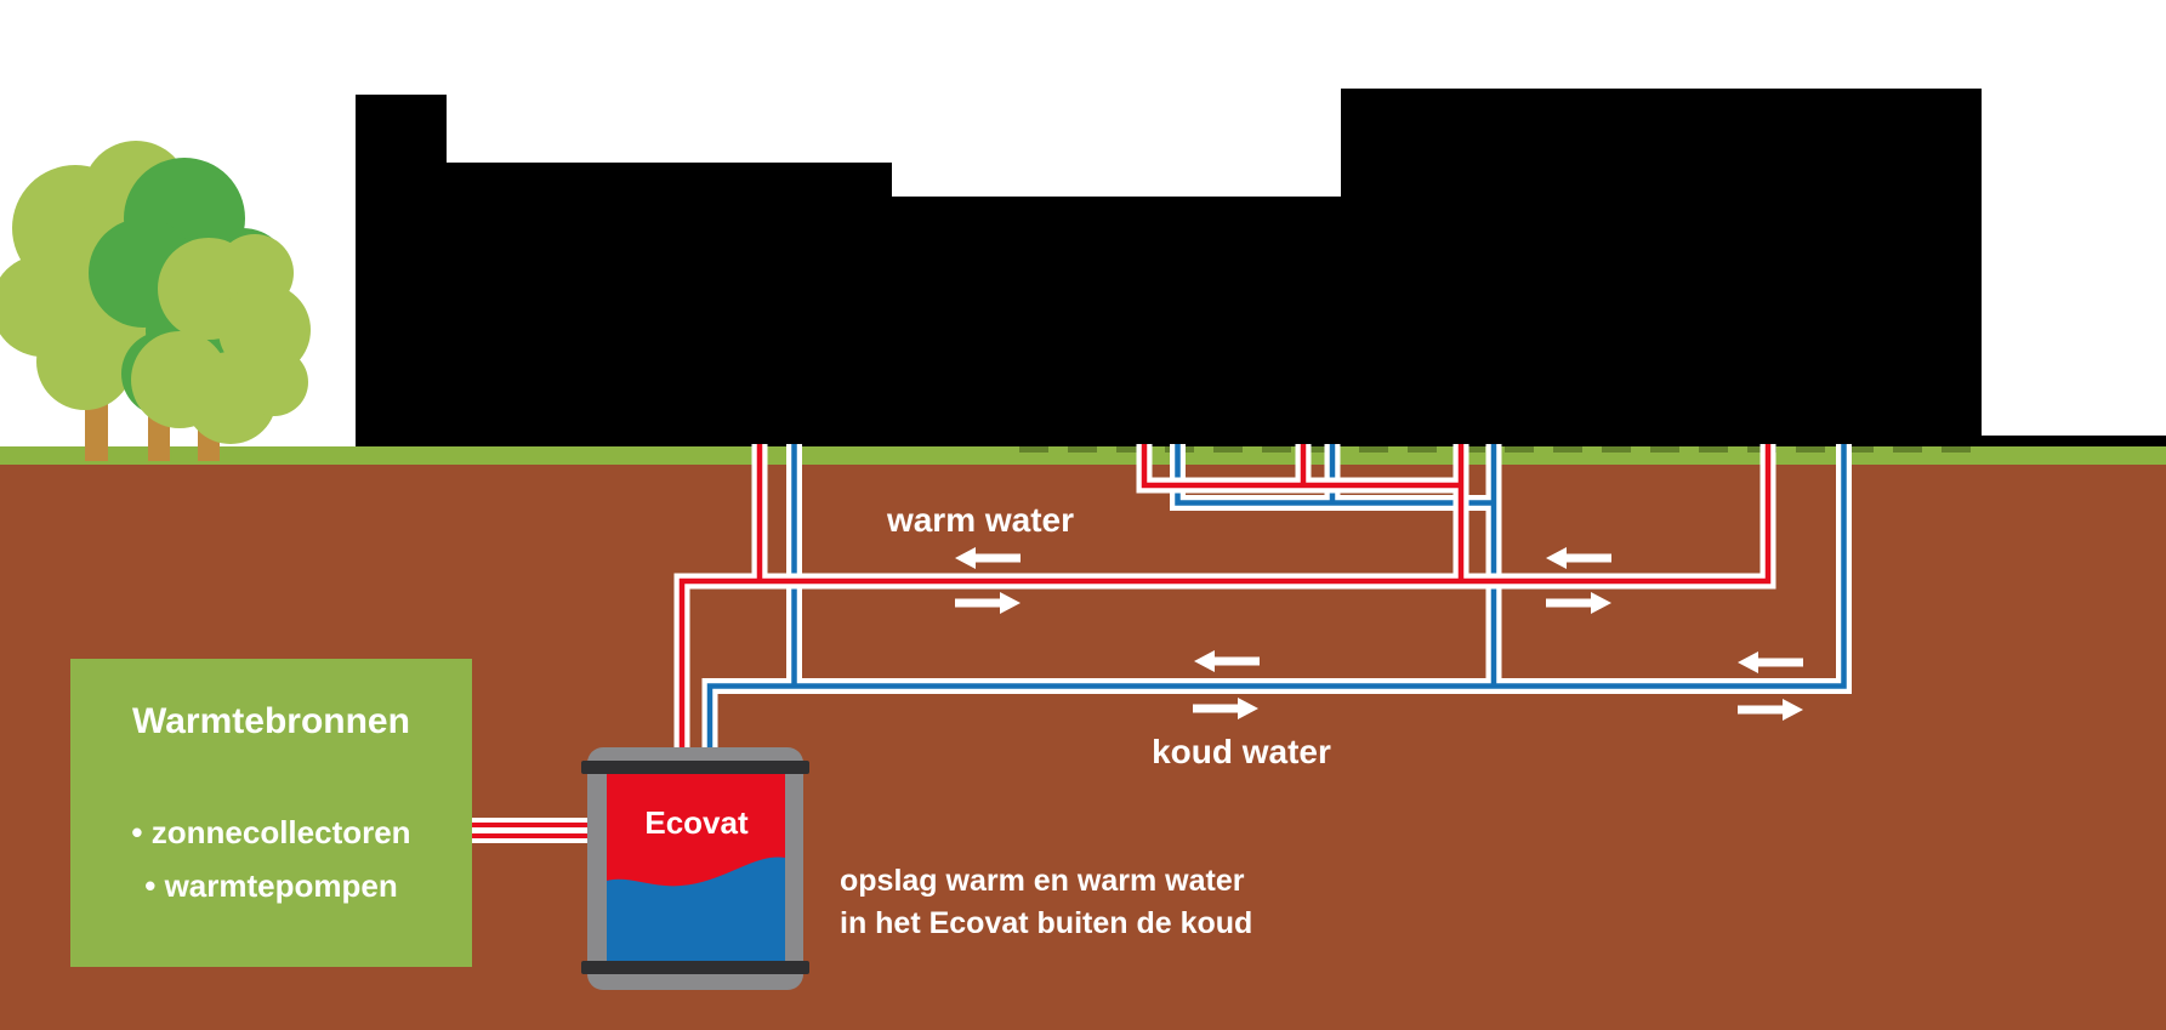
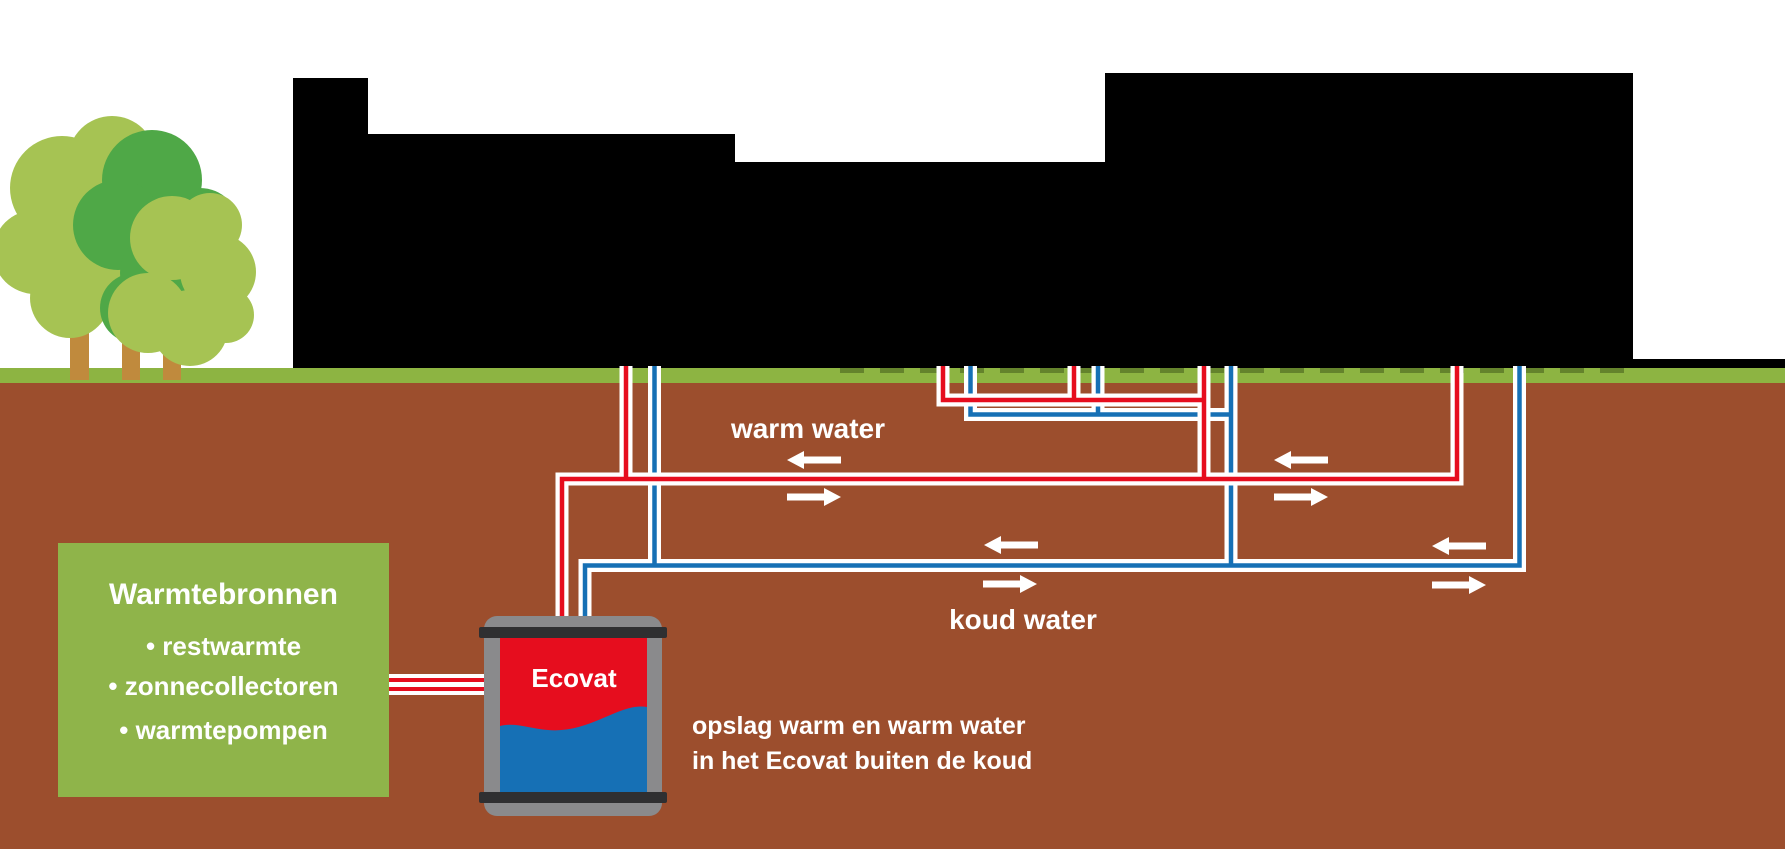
  warm water
  koud water
  opslag warm en warm water
  in het Ecovat buiten de koud
  Ecovat
  Warmtebronnen
+ • restwarmte
  • zonnecollectoren
  • warmtepompen
